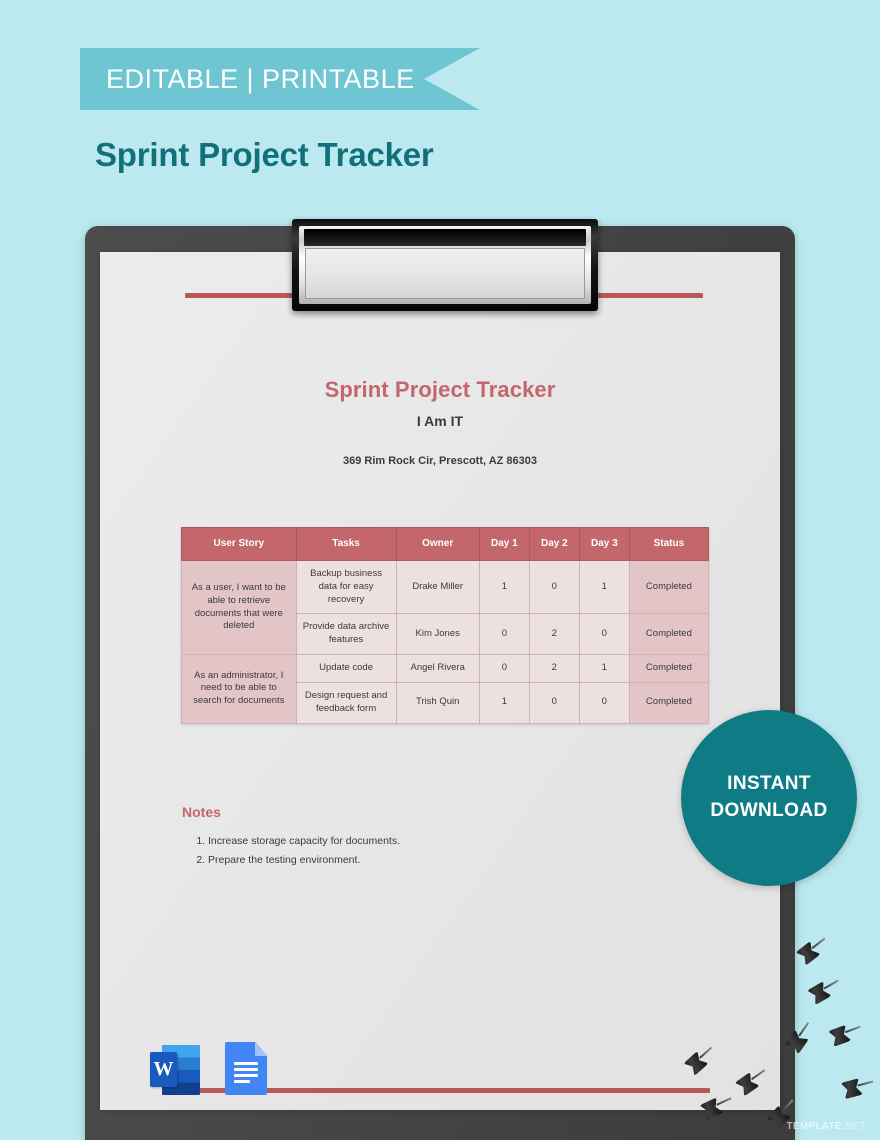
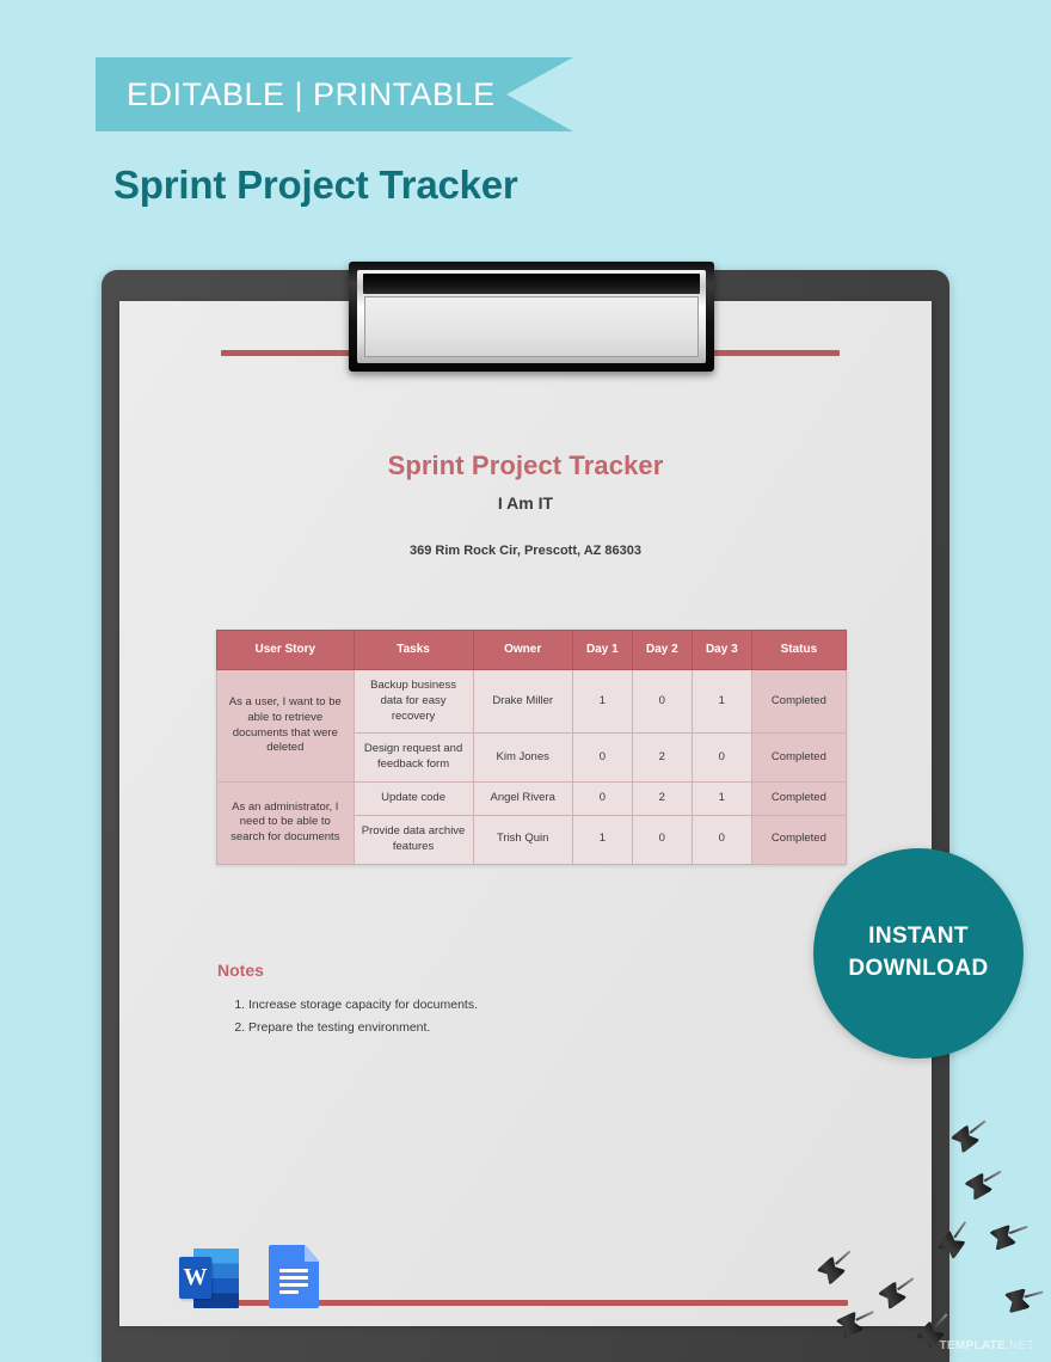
  EDITABLE | PRINTABLE
  Sprint Project Tracker
  Sprint Project Tracker
  I Am IT
  369 Rim Rock Cir, Prescott, AZ 86303
  User Story	Tasks	Owner	Day 1	Day 2	Day 3	Status
  As a user, I want to be able to retrieve documents that were deleted	Backup business data for easy recovery	Drake Miller	1	0	1	Completed
- Provide data archive features	Kim Jones	0	2	0	Completed
+ Design request and feedback form	Kim Jones	0	2	0	Completed
  As an administrator, I need to be able to search for documents	Update code	Angel Rivera	0	2	1	Completed
- Design request and feedback form	Trish Quin	1	0	0	Completed
+ Provide data archive features	Trish Quin	1	0	0	Completed
  Notes
  Increase storage capacity for documents.
  Prepare the testing environment.
  W
  INSTANT
  DOWNLOAD
  TEMPLATE.NET
